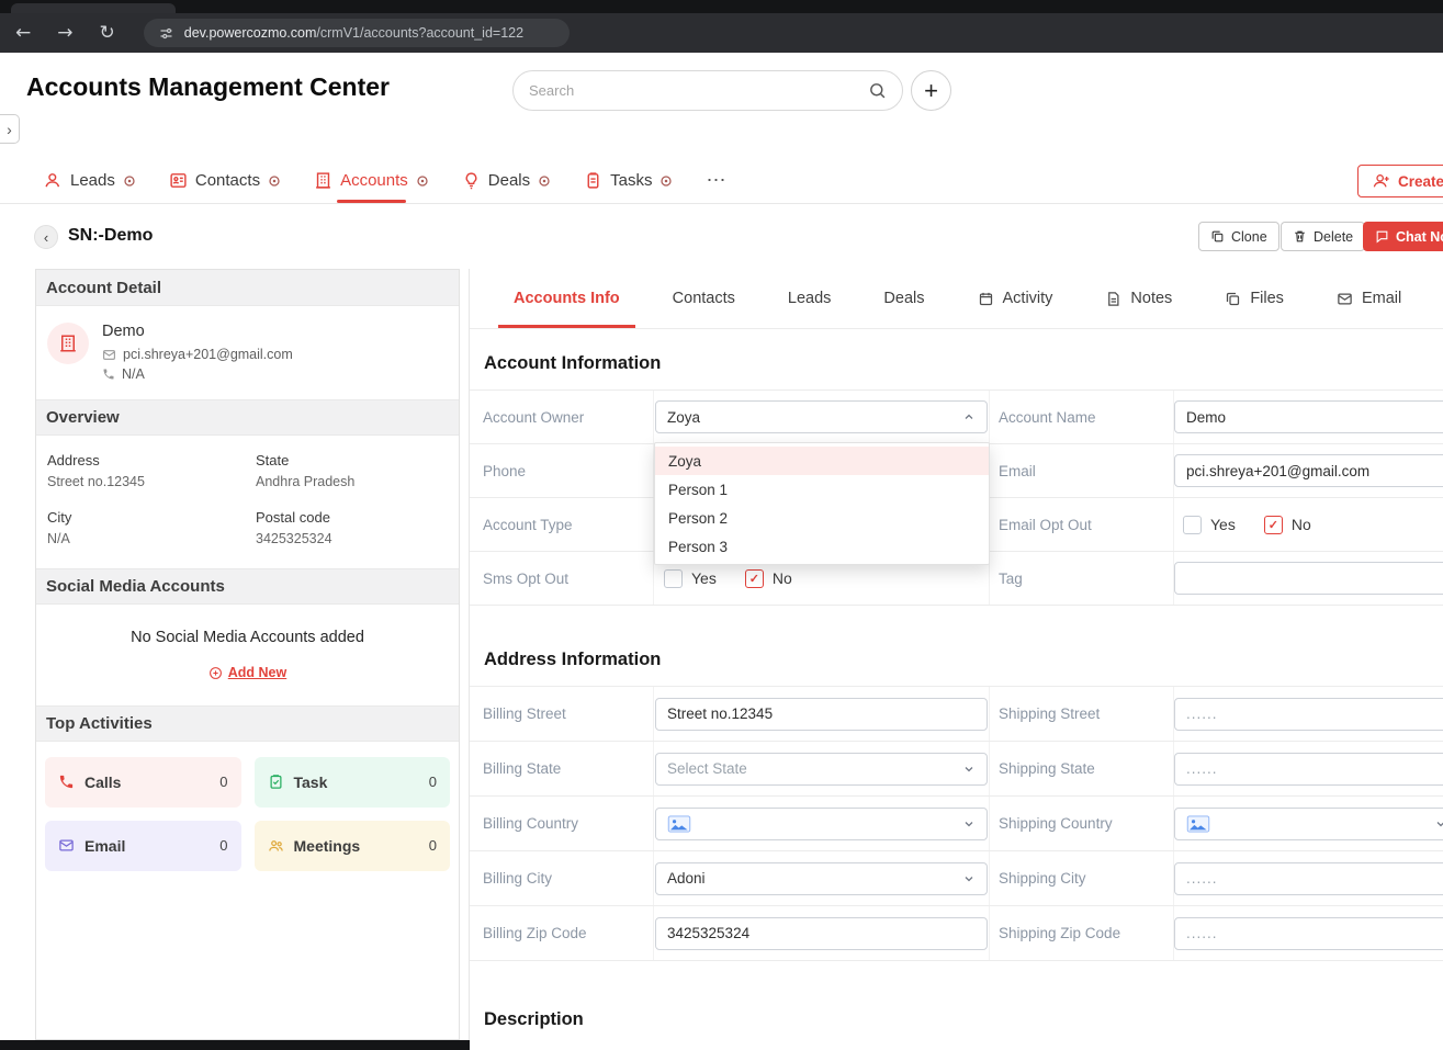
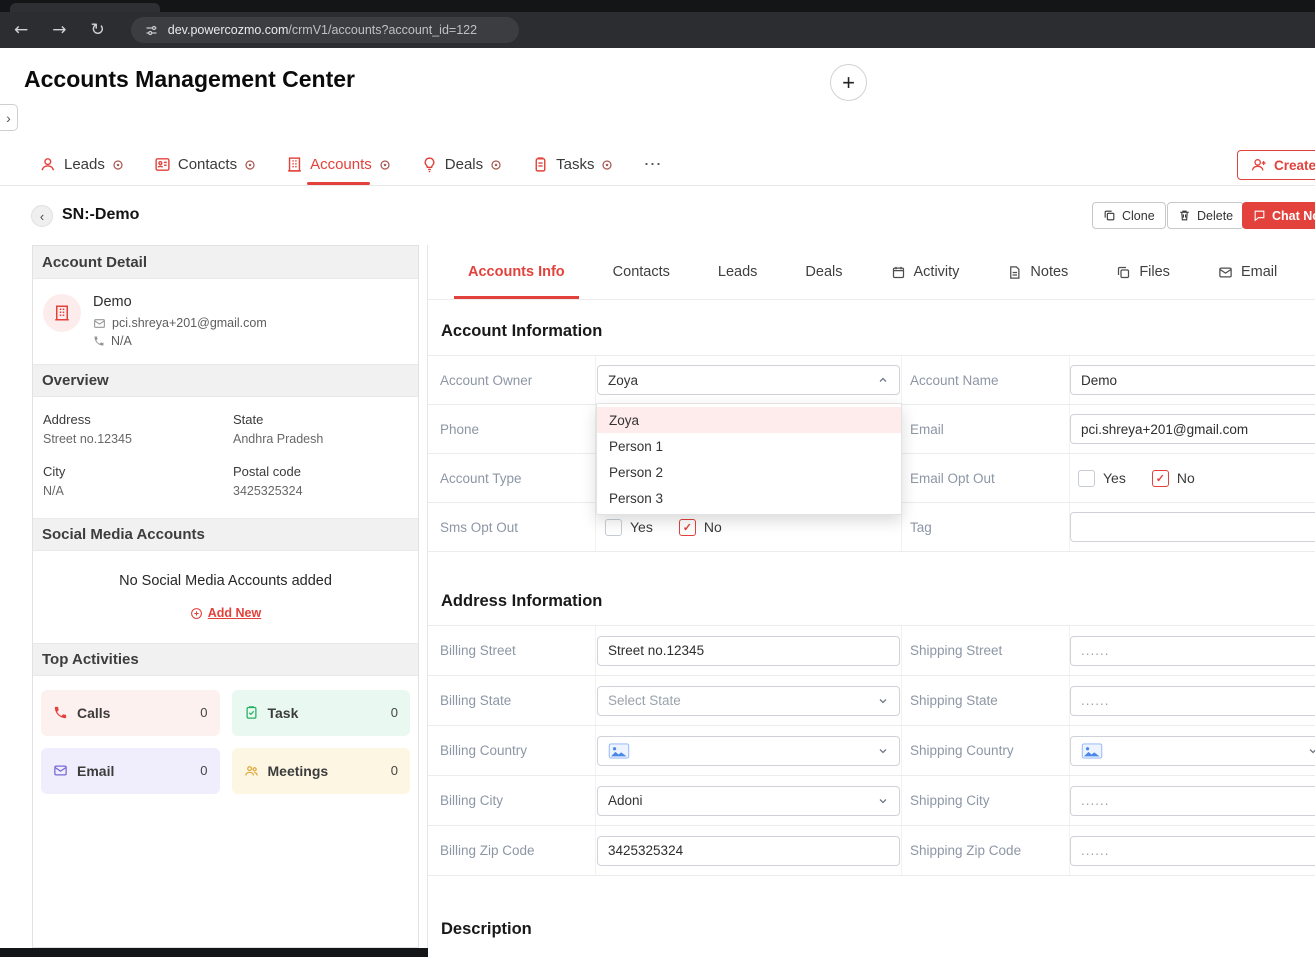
  ←
  →
  ↻
  dev.powercozmo.com/crmV1/accounts?account_id=122
  Accounts Management Center
- Search
  +
  ›
  Leads
  Contacts
  Accounts
  Deals
  Tasks
  ⋯
  Create
  ‹
  SN:-Demo
  Clone
  Delete
  Chat N
  Account Detail
  Demo
  pci.shreya+201@gmail.com
  N/A
  Overview
  Address
  Street no.12345
  State
  Andhra Pradesh
  City
  N/A
  Postal code
  3425325324
  Social Media Accounts
  No Social Media Accounts added
  Add New
  Top Activities
  Calls
  0
  Task
  0
  Email
  0
  Meetings
  0
  Accounts Info
  Contacts
  Leads
  Deals
  Activity
  Notes
  Files
  Email
  Account Information
  Account Owner
  Zoya
  Account Name
  Demo
  Phone
  Email
  pci.shreya+201@gmail.com
  Account Type
  Email Opt Out
  Yes
  ✓
  No
  Sms Opt Out
  Yes
  ✓
  No
  Tag
  Zoya
  Person 1
  Person 2
  Person 3
  Address Information
  Billing Street
  Street no.12345
  Shipping Street
  ......
  Billing State
  Select State
  Shipping State
  ......
  Billing Country
  Shipping Country
  Billing City
  Adoni
  Shipping City
  ......
  Billing Zip Code
  3425325324
  Shipping Zip Code
  ......
  Description
